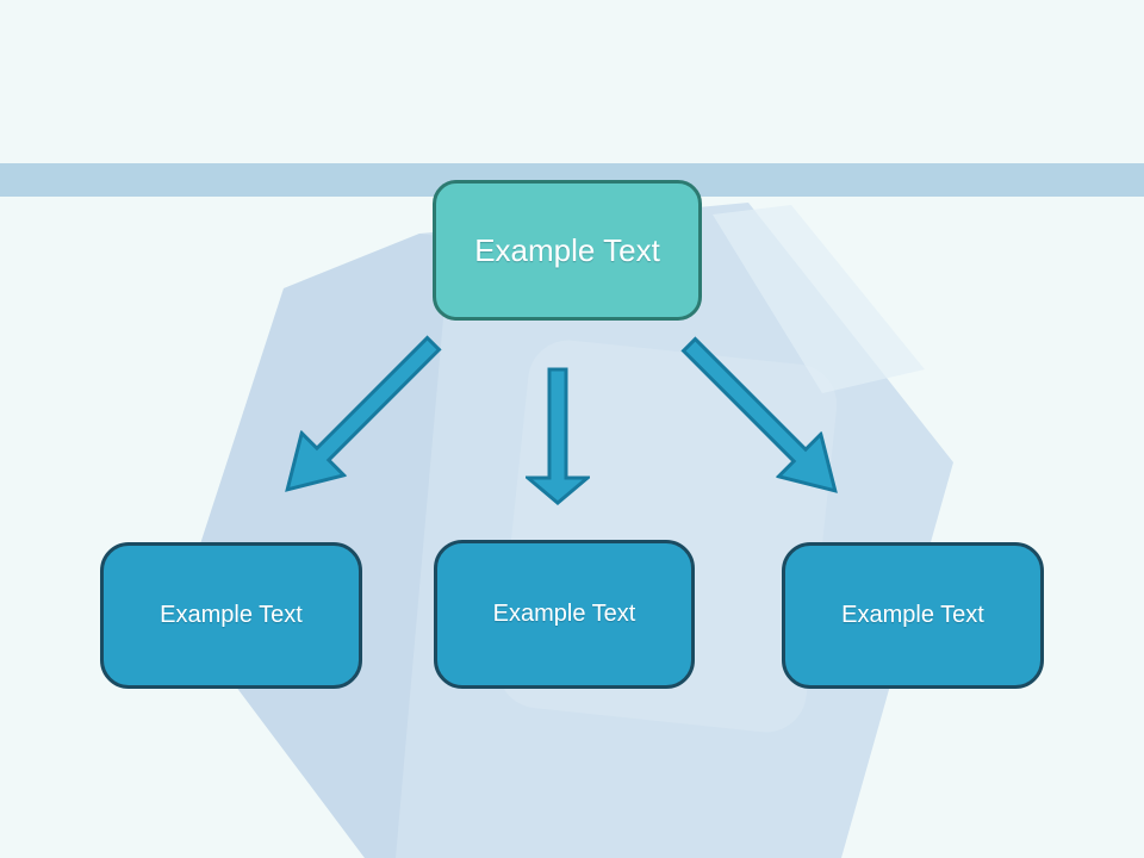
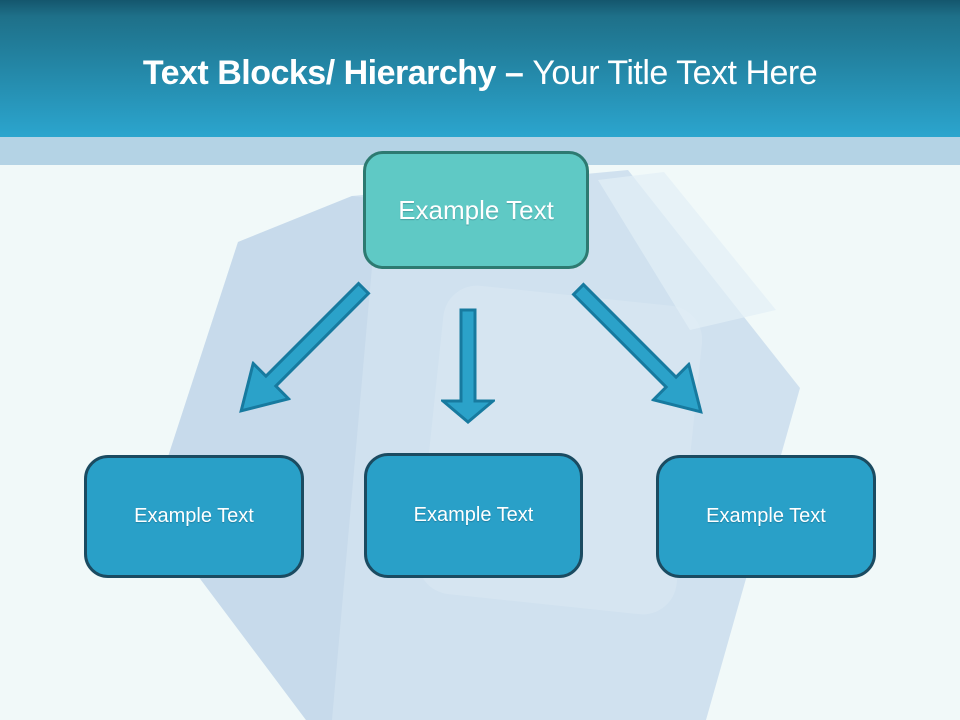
+ Text Blocks/ Hierarchy – Your Title Text Here
  Example Text
  Example Text
  Example Text
  Example Text
